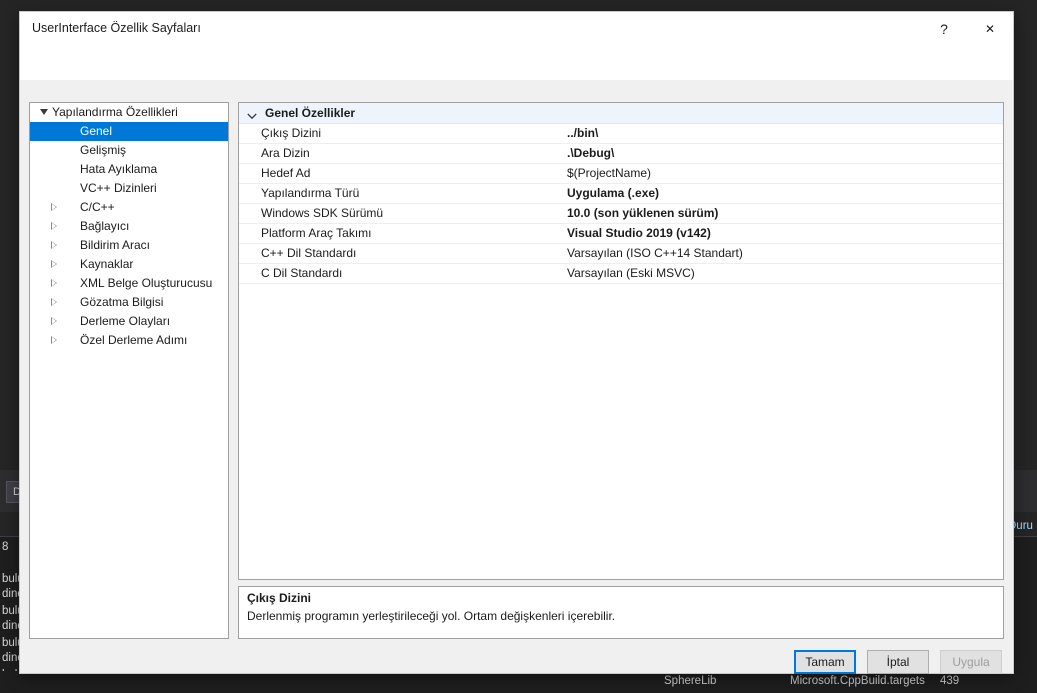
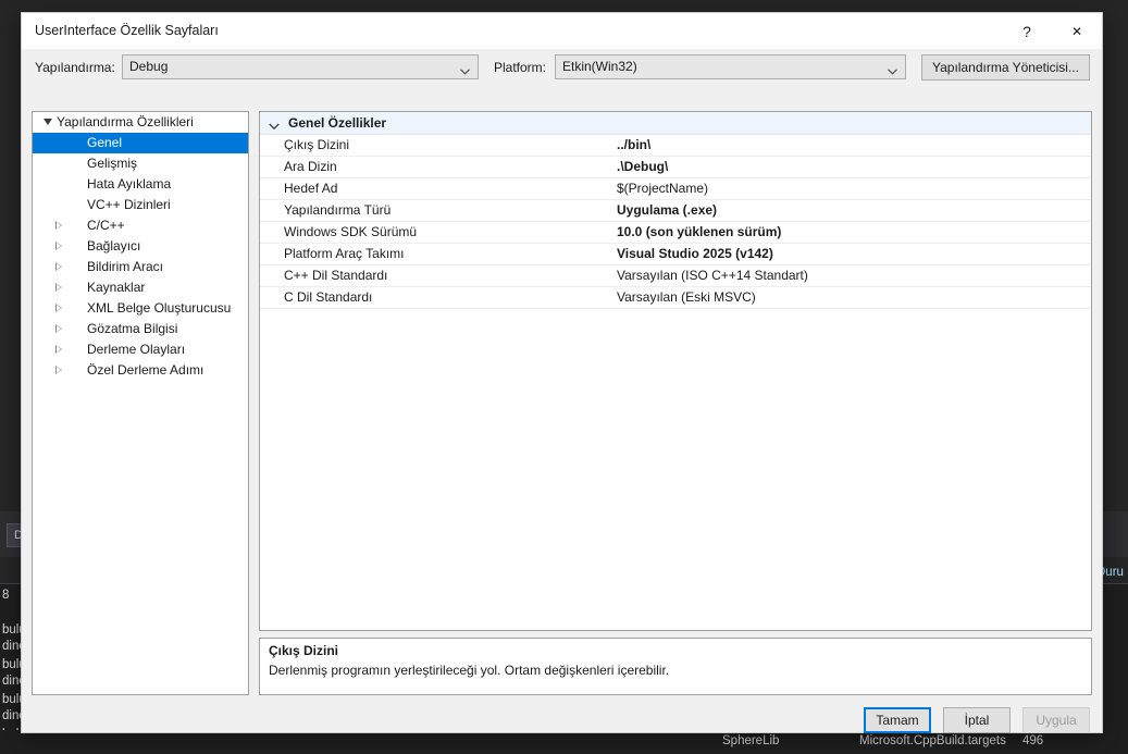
  D
  8
  uru
  bul
  din
  bul
  din
  bul
  din
  SphereLib
  Microsoft.CppBuild.targets
- 439
+ 496
  UserInterface Özellik Sayfaları
  ?
  ✕
+ Yapılandırma:
+ Debug
+ Platform:
+ Etkin(Win32)
+ Yapılandırma Yöneticisi...
  Yapılandırma Özellikleri
  Genel
  Gelişmiş
  Hata Ayıklama
  VC++ Dizinleri
  C/C++
  Bağlayıcı
  Bildirim Aracı
  Kaynaklar
  XML Belge Oluşturucusu
  Gözatma Bilgisi
  Derleme Olayları
  Özel Derleme Adımı
  Genel Özellikler
  Çıkış Dizini
  ../bin\
  Ara Dizin
  .\Debug\
  Hedef Ad
  $(ProjectName)
  Yapılandırma Türü
  Uygulama (.exe)
  Windows SDK Sürümü
  10.0 (son yüklenen sürüm)
  Platform Araç Takımı
- Visual Studio 2019 (v142)
+ Visual Studio 2025 (v142)
  C++ Dil Standardı
  Varsayılan (ISO C++14 Standart)
  C Dil Standardı
  Varsayılan (Eski MSVC)
  Çıkış Dizini
  Derlenmiş programın yerleştirileceği yol. Ortam değişkenleri içerebilir.
  Tamam
  İptal
  Uygula
